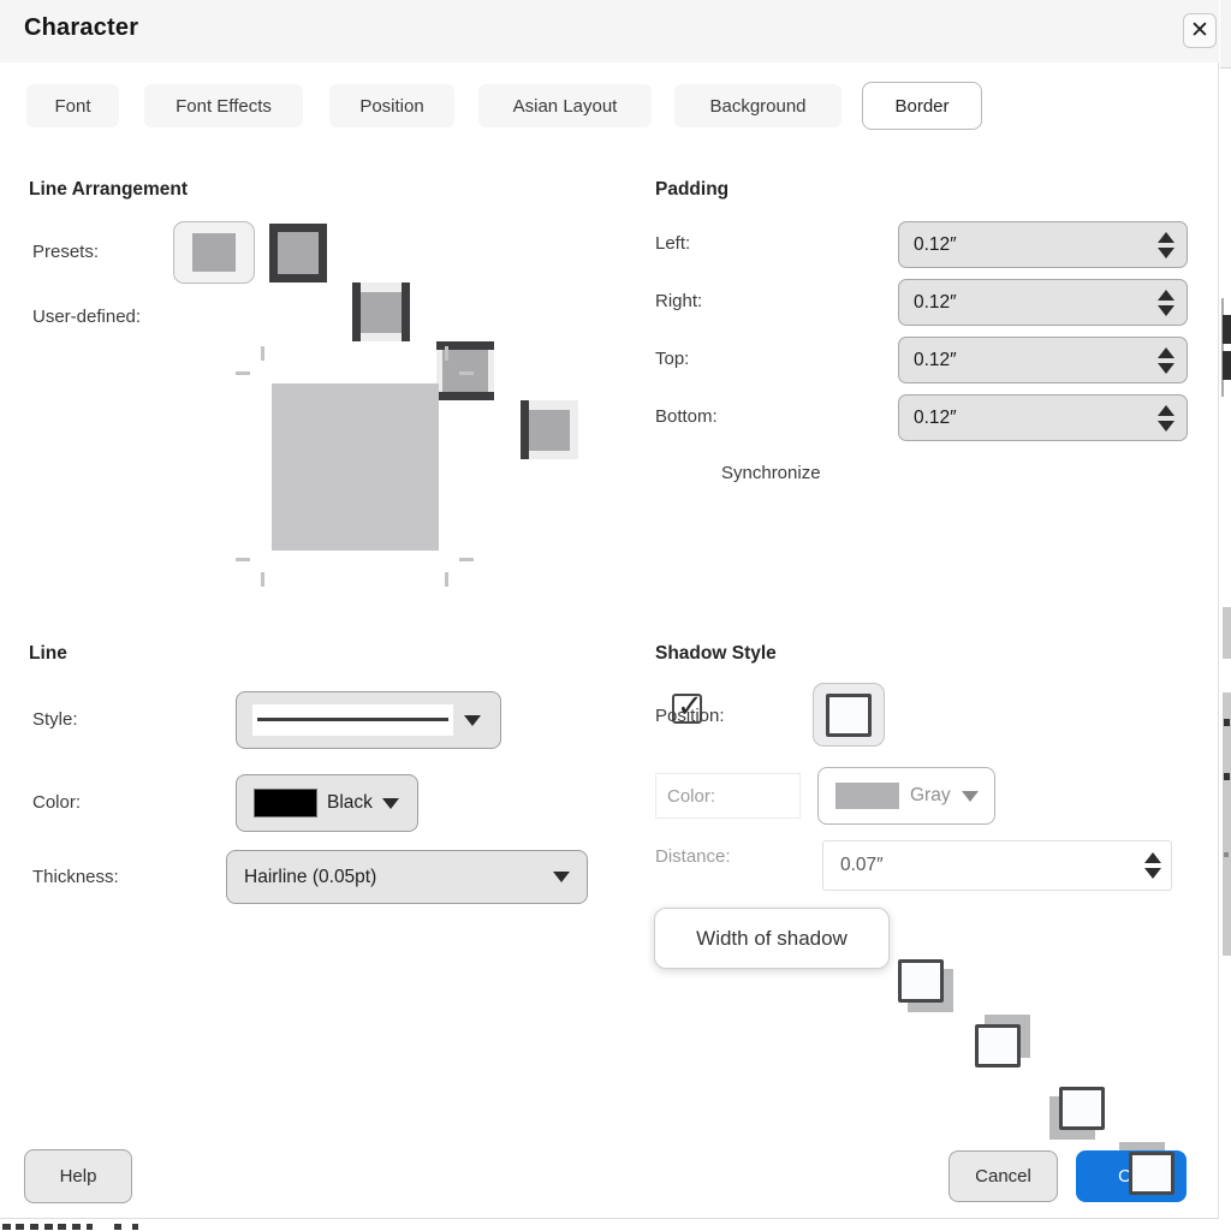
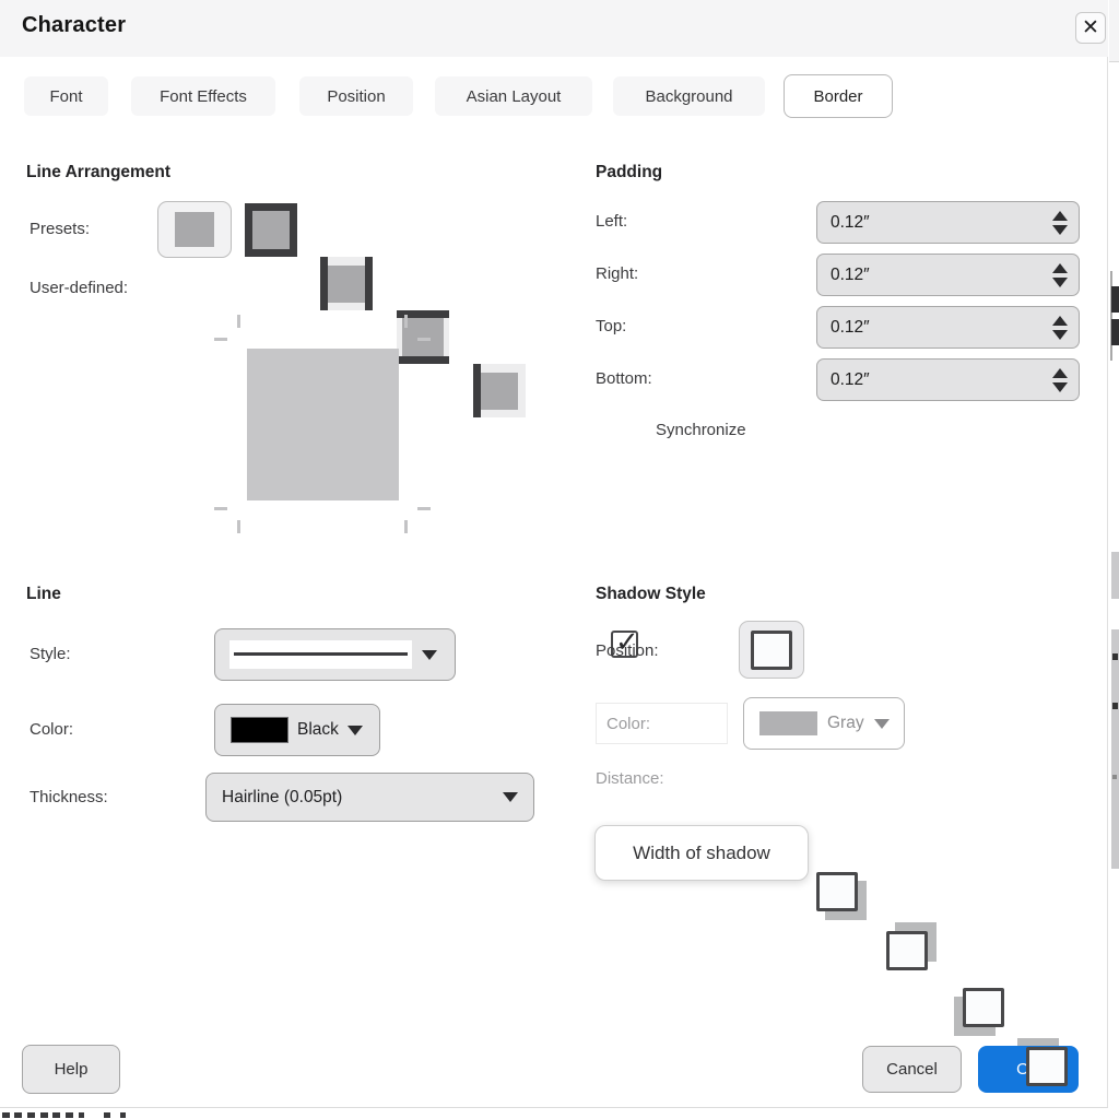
  Character
  ✕
  Font
  Font Effects
  Position
  Asian Layout
  Background
  Border
  Line Arrangement
  Presets:
  User-defined:
  Padding
  Left:
  0.12″
  Right:
  0.12″
  Top:
  0.12″
  Bottom:
  0.12″
  ✓
  Synchronize
  Line
  Style:
  Color:
  Black
  Thickness:
  Hairline (0.05pt)
  Shadow Style
  Position:
  Color:
  Gray
  Distance:
- 0.07″
  Width of shadow
  Help
  Cancel
